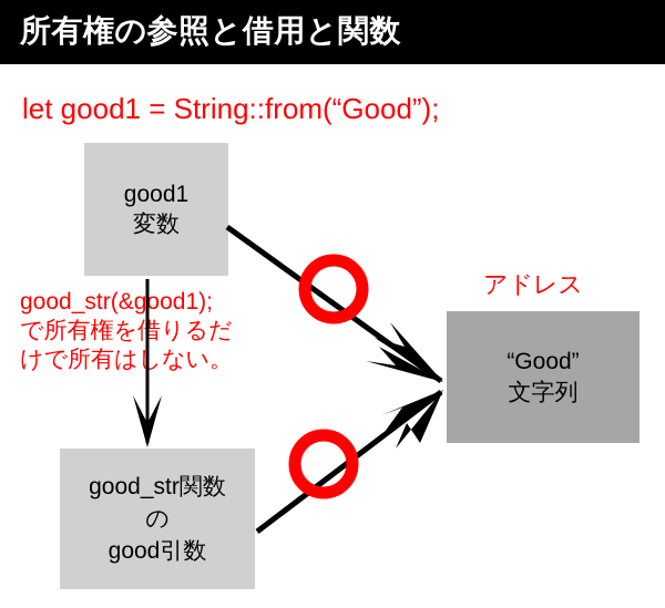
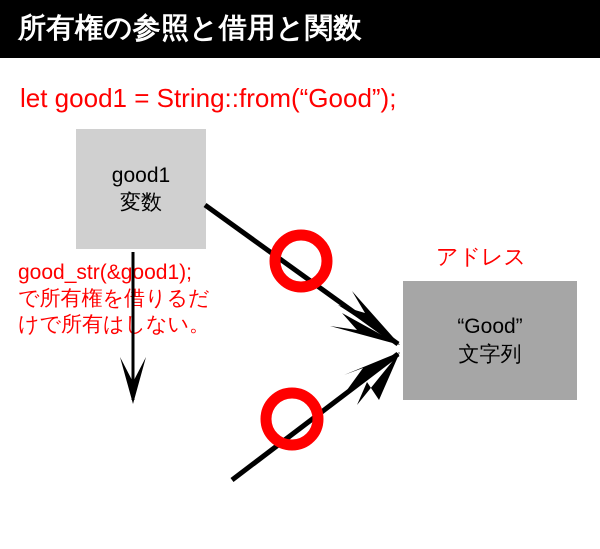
  所有権の参照と借用と関数
  let good1 = String::from(“Good”);
  good_str(&good1);
  で所有権をりるだ
  けで所有はしない。
  アドレス
  good1
  変数
- good_str関数
- の
- good引数
  “Good”
  文字列
